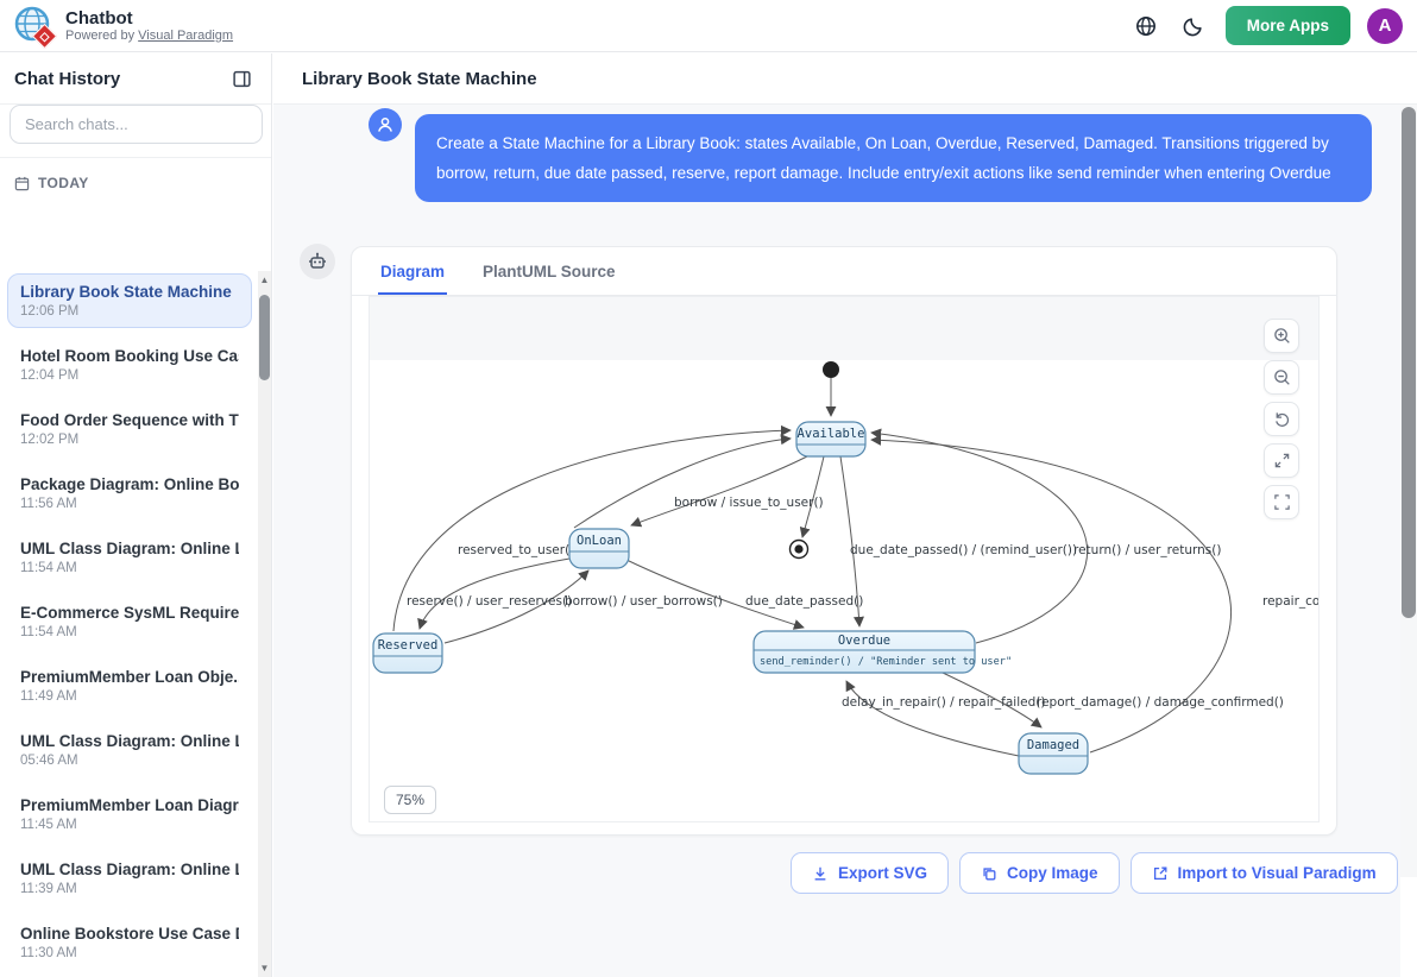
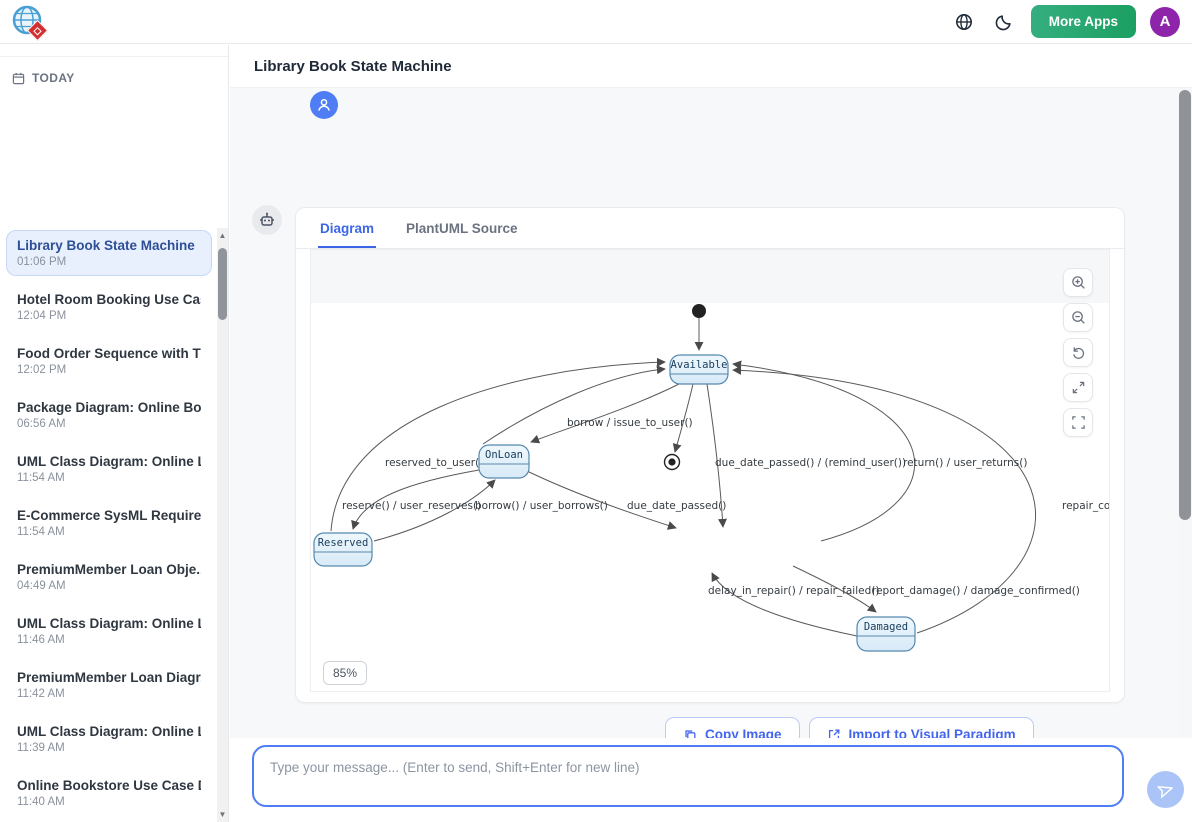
- Chatbot
- Powered by Visual Paradigm
  More Apps
  A
- Chat History
- Search chats...
  TODAY
  Library Book State Machine
- 12:06 PM
+ 01:06 PM
  Hotel Room Booking Use Ca
  12:04 PM
  Food Order Sequence with T
  12:02 PM
  Package Diagram: Online Bo
- 11:56 AM
+ 06:56 AM
  UML Class Diagram: Online
  11:54 AM
  E-Commerce SysML Require
  11:54 AM
  PremiumMember Loan Obje.
- 11:49 AM
+ 04:49 AM
  UML Class Diagram: Online
- 05:46 AM
+ 11:46 AM
  PremiumMember Loan Diagr
- 11:45 AM
+ 11:42 AM
  UML Class Diagram: Online
  11:39 AM
  Online Bookstore Use Case
- 11:30 AM
+ 11:40 AM
  ▲
  ▼
  Library Book State Machine
- Create a State Machine for a Library Book: states Available, On Loan, Overdue, Reserved, Damaged. Transitions triggered by borrow, return, due date passed, reserve, report damage. Include entry/exit actions like send reminder when entering Overdue
  Diagram
  PlantUML Source
  borrow / issue_to_user()
  due_date_passed() / (remind_user())
  return() / user_returns()
  reserved_to_user(
  reserve() / user_reserves()
  borrow() / user_borrows()
  due_date_passed()
  repair_co
  delay_in_repair() / repair_failed()
  report_damage() / damage_confirmed()
  Available
  OnLoan
  Reserved
- Overdue
- send_reminder() / "Reminder sent to user"
  Damaged
- 75%
+ 85%
- Export SVG
  Copy Image
  Import to Visual Paradigm
+ Type your message... (Enter to send, Shift+Enter for new line)
